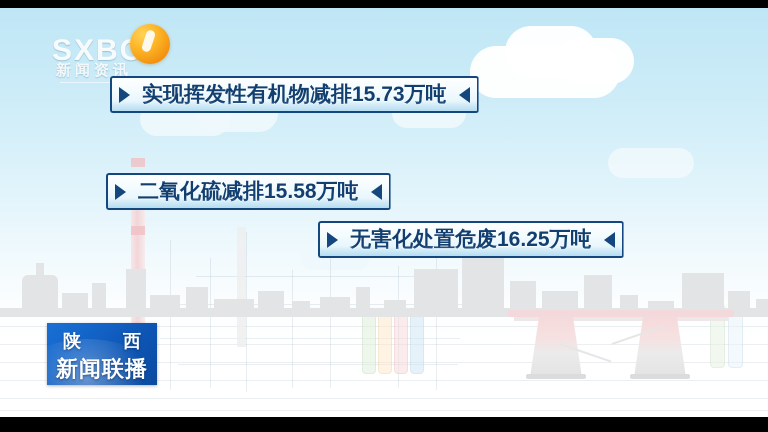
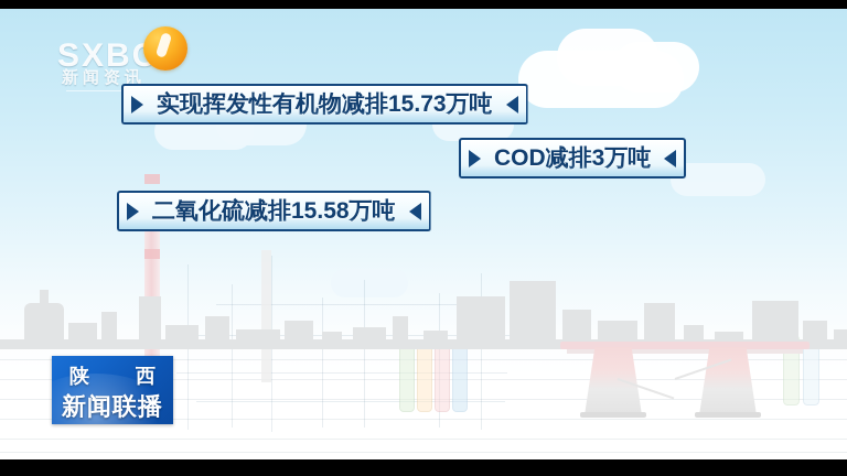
  SXB
  新闻资讯
  实现挥发性有机物减排15.73万吨
+ COD减排3万吨
  二氧化硫减排15.58万吨
- 无害化处置危废16.25万吨
  陕 西
  新闻联播
